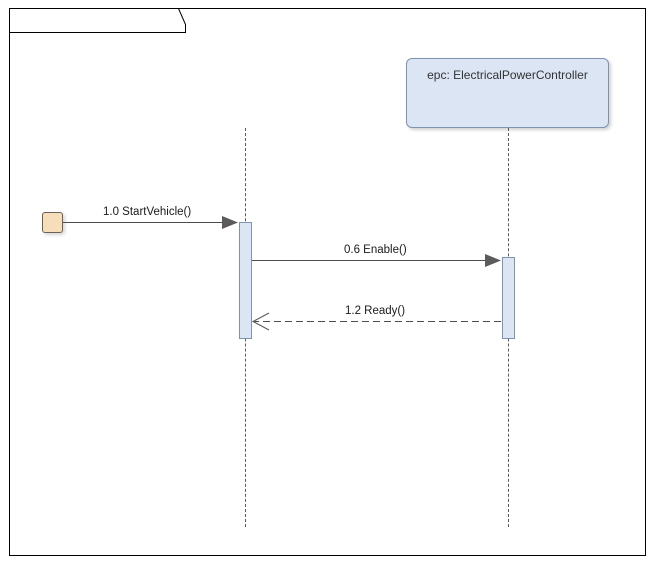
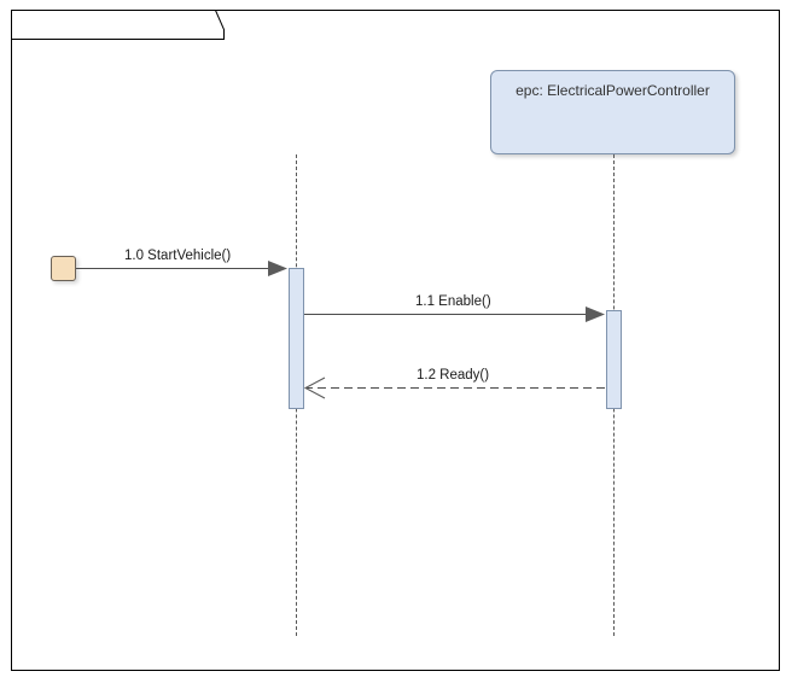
  epc: ElectricalPowerController
  1.0 StartVehicle()
- 0.6 Enable()
+ 1.1 Enable()
  1.2 Ready()
